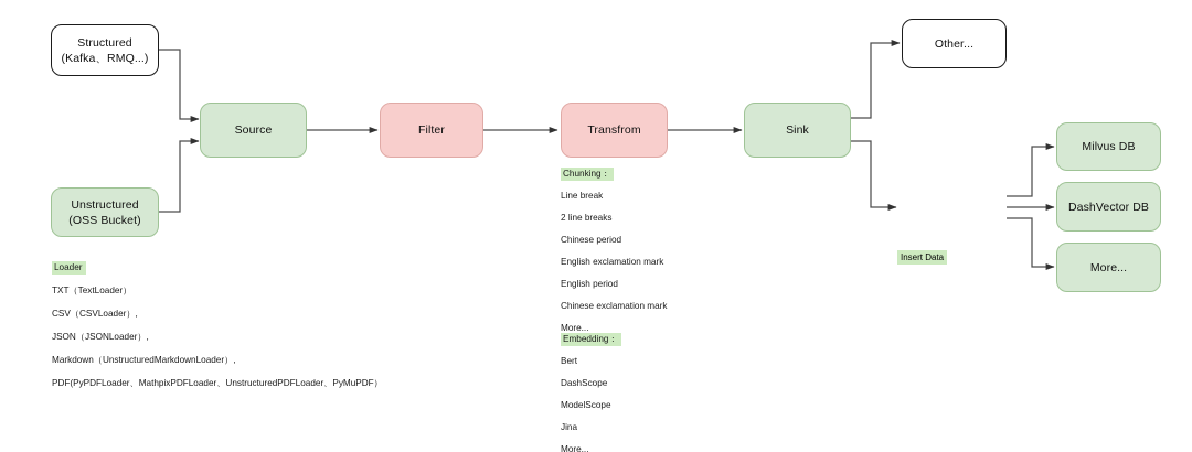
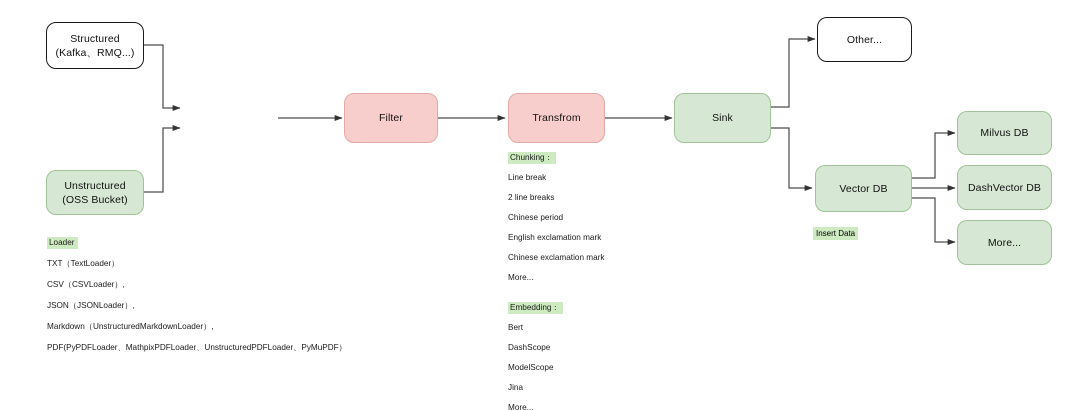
  Structured
  (Kafka、RMQ...)
  Unstructured
  (OSS Bucket)
- Source
  Filter
  Transfrom
  Sink
  Other...
+ Vector DB
  Milvus DB
  DashVector DB
  More...
  Insert Data
  Loader
  TXT（TextLoader）
  CSV（CSVLoader）,
  JSON（JSONLoader）,
  Markdown（UnstructuredMarkdownLoader）,
  PDF(PyPDFLoader、MathpixPDFLoader、UnstructuredPDFLoader、PyMuPDF）
  Chunking：
  Line break
  2 line breaks
  Chinese period
  English exclamation mark
- English period
  Chinese exclamation mark
  More...
  Embedding：
  Bert
  DashScope
  ModelScope
  Jina
  More...
